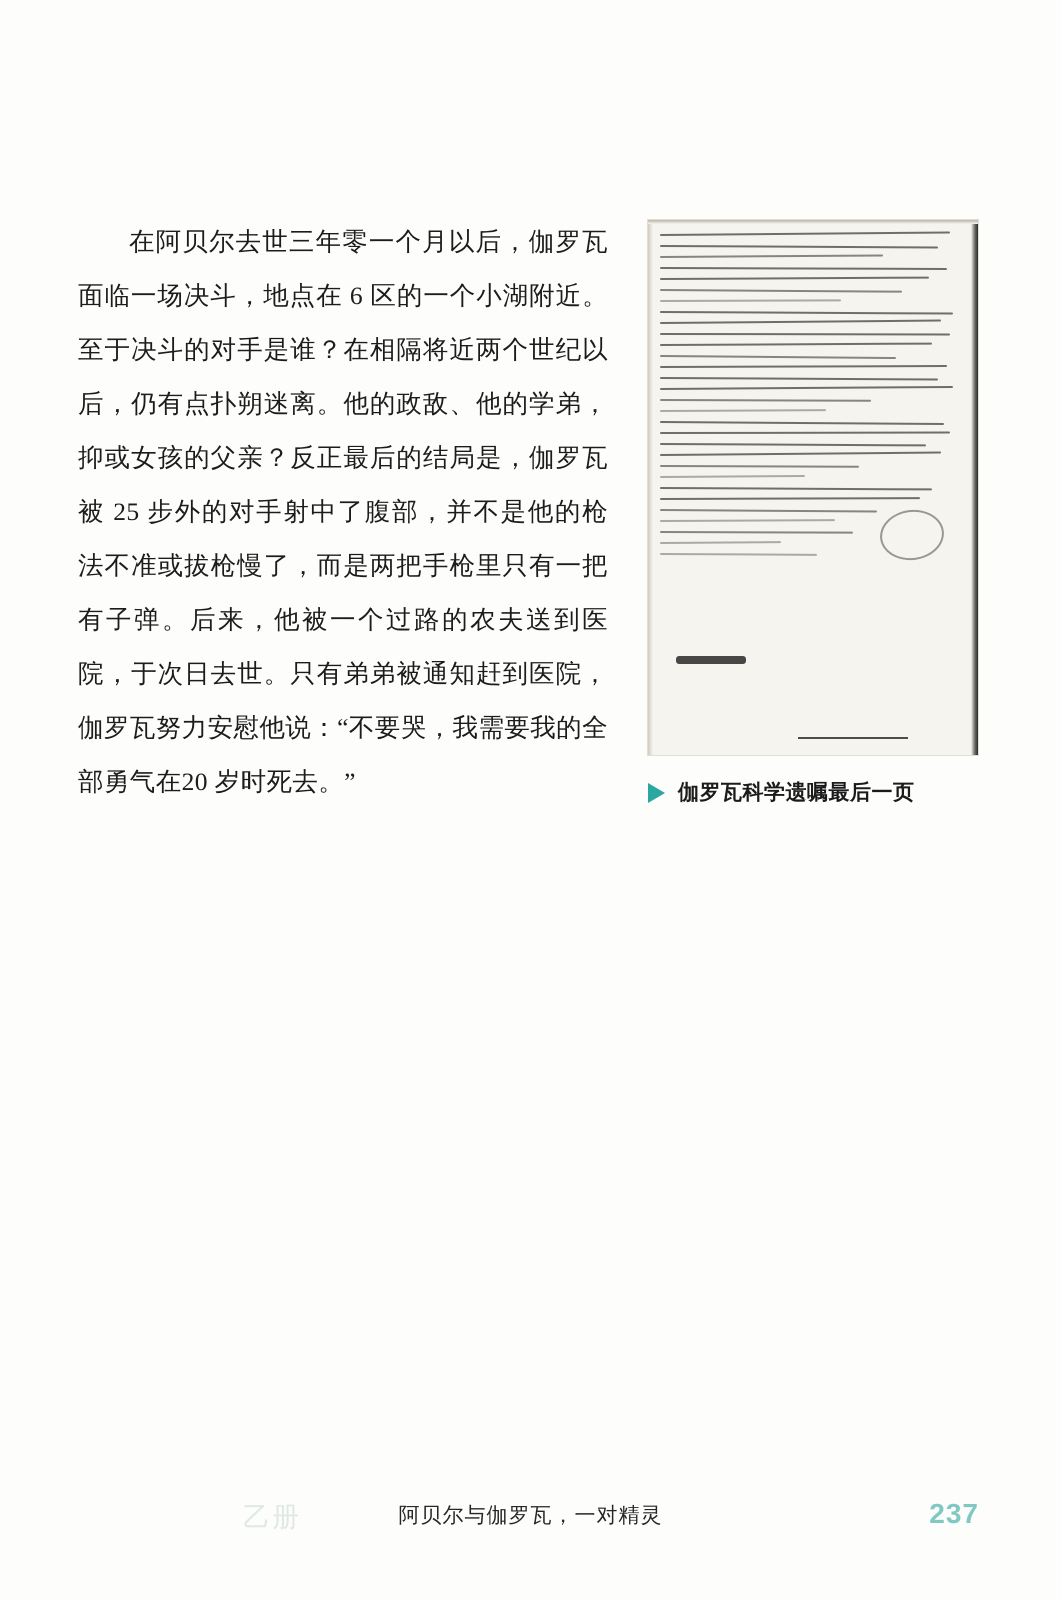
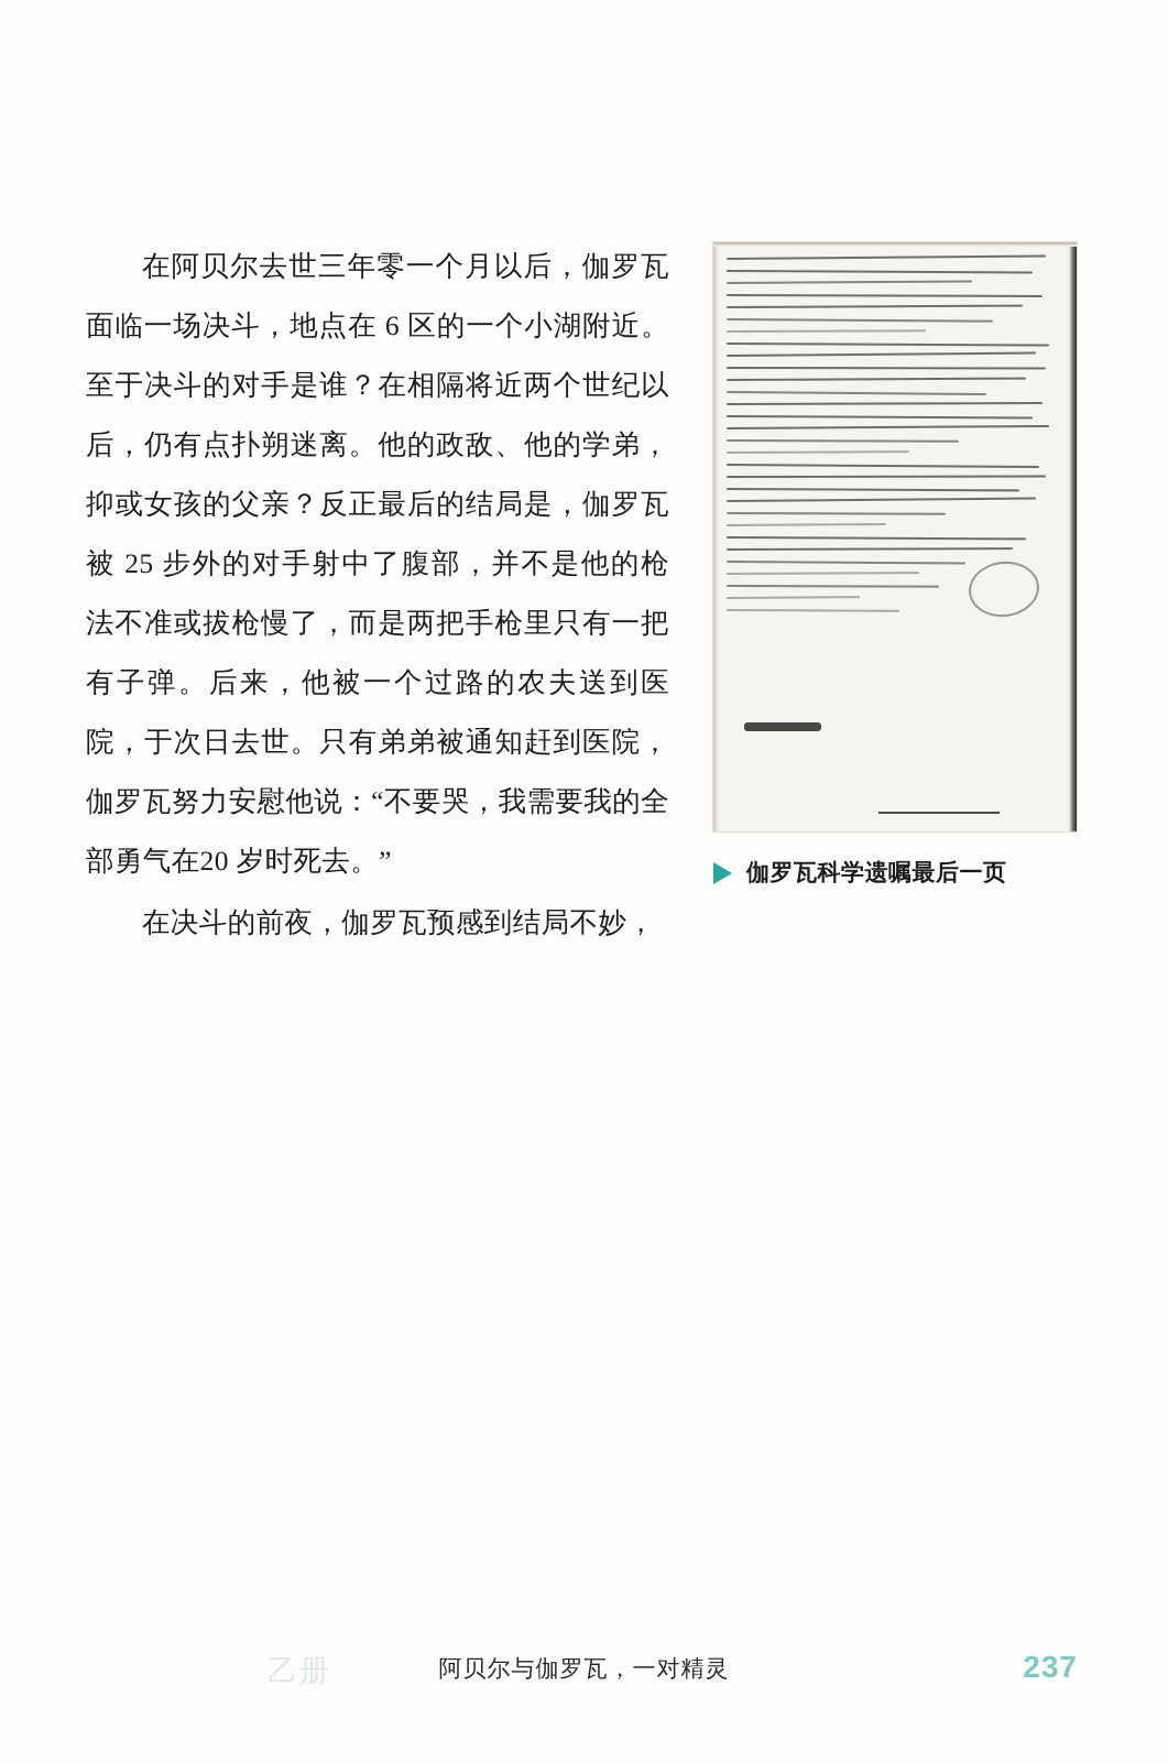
  在阿贝尔去世三年零一个月以后，伽罗瓦面临一场决斗，地点在 6 区的一个小湖附近。至于决斗的对手是谁？在相隔将近两个世纪以后，仍有点扑朔迷离。他的政敌、他的学弟，抑或女孩的父亲？反正最后的结局是，伽罗瓦被 25 步外的对手射中了腹部，并不是他的枪法不准或拔枪慢了，而是两把手枪里只有一把有子弹。后来，他被一个过路的农夫送到医院，于次日去世。只有弟弟被通知赶到医院，伽罗瓦努力安慰他说：“不要哭，我需要我的全部勇气在20 岁时死去。”
+ 在决斗的前夜，伽罗瓦预感到结局不妙，
  伽罗瓦科学遗嘱最后一页
  乙册
  阿贝尔与伽罗瓦，一对精灵
  237
